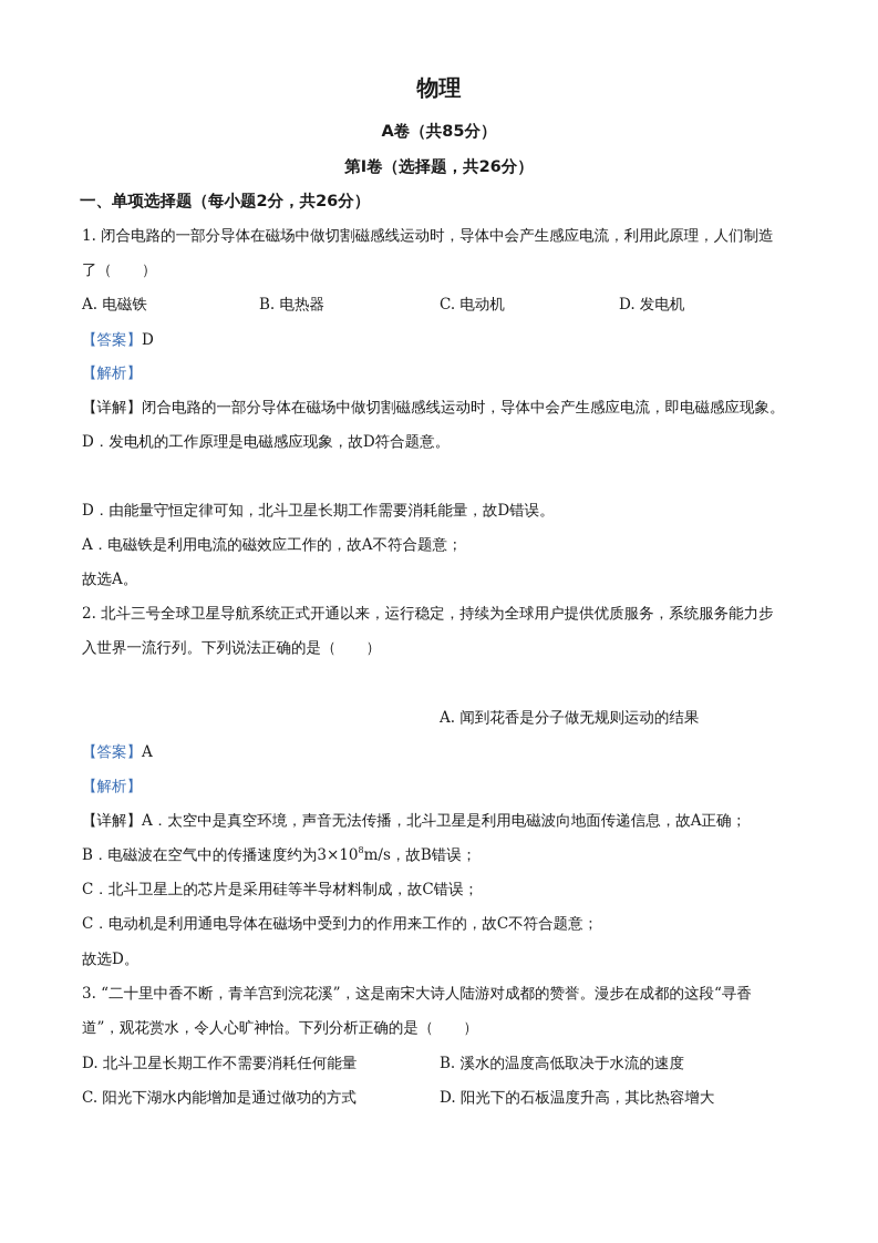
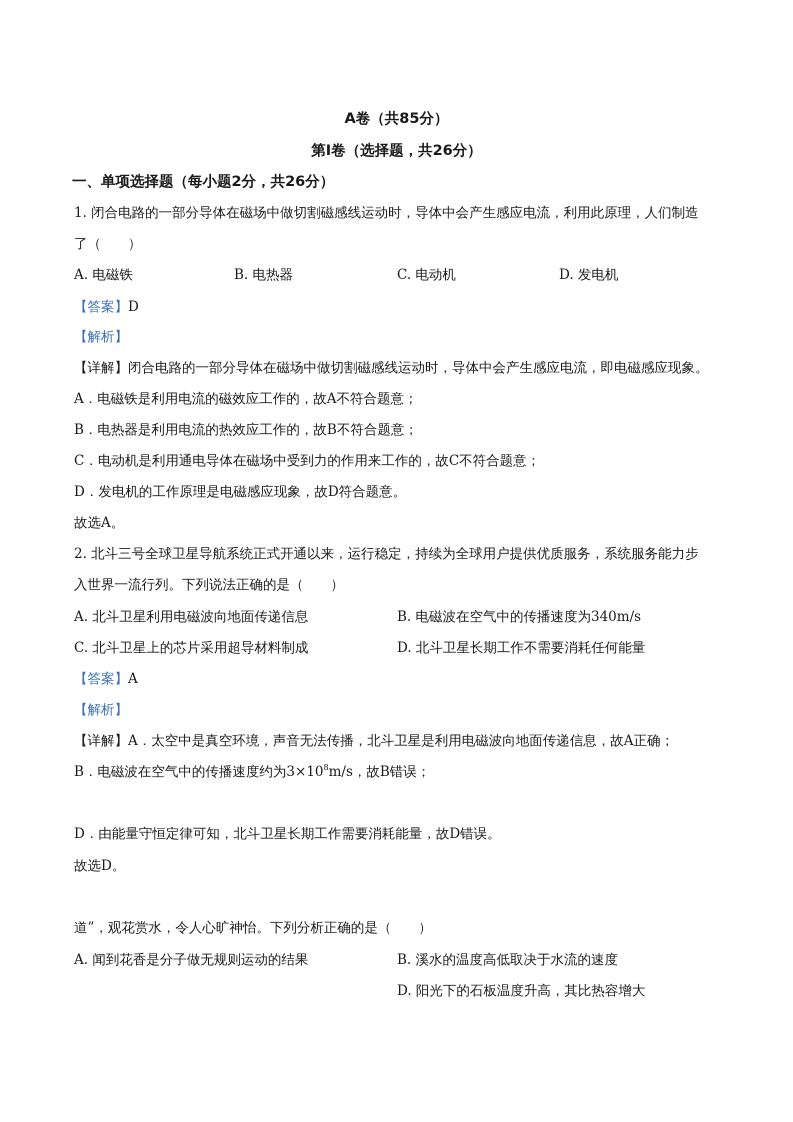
- 物理
  A卷（共85分）
  第Ⅰ卷（选择题，共26分）
  一、单项选择题（每小题2分，共26分）
  1. 闭合电路的一部分导体在磁场中做切割磁感线运动时，导体中会产生感应电流，利用此原理，人们制造
  了（ ）
  A. 电磁铁
  B. 电热器
  C. 电动机
  D. 发电机
  【答案】D
  【解析】
  【详解】闭合电路的一部分导体在磁场中做切割磁感线运动时，导体中会产生感应电流，即电磁感应现象。
- D．发电机的工作原理是电磁感应现象，故D符合题意。
+ A．电磁铁是利用电流的磁效应工作的，故A不符合题意；
+ B．电热器是利用电流的热效应工作的，故B不符合题意；
- D．由能量守恒定律可知，北斗卫星长期工作需要消耗能量，故D错误。
+ C．电动机是利用通电导体在磁场中受到力的作用来工作的，故C不符合题意；
- A．电磁铁是利用电流的磁效应工作的，故A不符合题意；
+ D．发电机的工作原理是电磁感应现象，故D符合题意。
  故选A。
  2. 北斗三号全球卫星导航系统正式开通以来，运行稳定，持续为全球用户提供优质服务，系统服务能力步
  入世界一流行列。下列说法正确的是（ ）
+ A. 北斗卫星利用电磁波向地面传递信息
+ B. 电磁波在空气中的传播速度为340m/s
+ C. 北斗卫星上的芯片采用超导材料制成
- A. 闻到花香是分子做无规则运动的结果
+ D. 北斗卫星长期工作不需要消耗任何能量
  【答案】A
  【解析】
  【详解】A．太空中是真空环境，声音无法传播，北斗卫星是利用电磁波向地面传递信息，故A正确；
  B．电磁波在空气中的传播速度约为3×108m/s，故B错误；
- C．北斗卫星上的芯片是采用硅等半导材料制成，故C错误；
- C．电动机是利用通电导体在磁场中受到力的作用来工作的，故C不符合题意；
+ D．由能量守恒定律可知，北斗卫星长期工作需要消耗能量，故D错误。
  故选D。
- 3. “二十里中香不断，青羊宫到浣花溪”，这是南宋大诗人陆游对成都的赞誉。漫步在成都的这段“寻香
  道”，观花赏水，令人心旷神怡。下列分析正确的是（ ）
- D. 北斗卫星长期工作不需要消耗任何能量
+ A. 闻到花香是分子做无规则运动的结果
  B. 溪水的温度高低取决于水流的速度
- C. 阳光下湖水内能增加是通过做功的方式
  D. 阳光下的石板温度升高，其比热容增大
